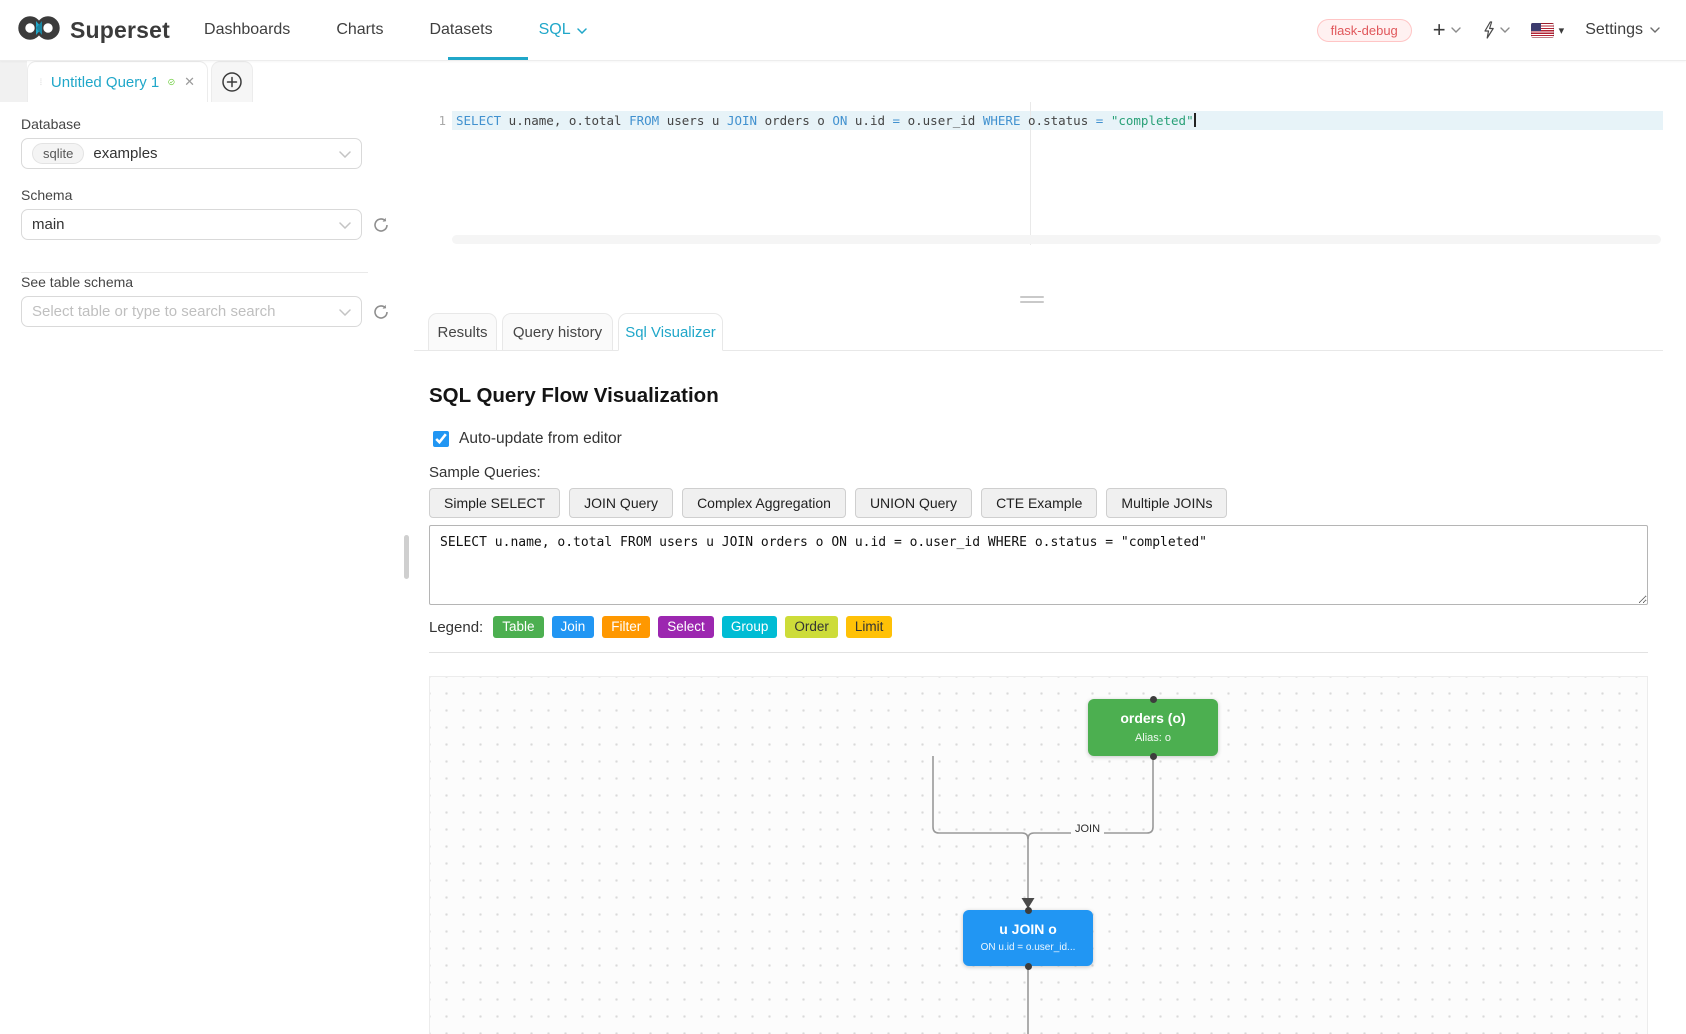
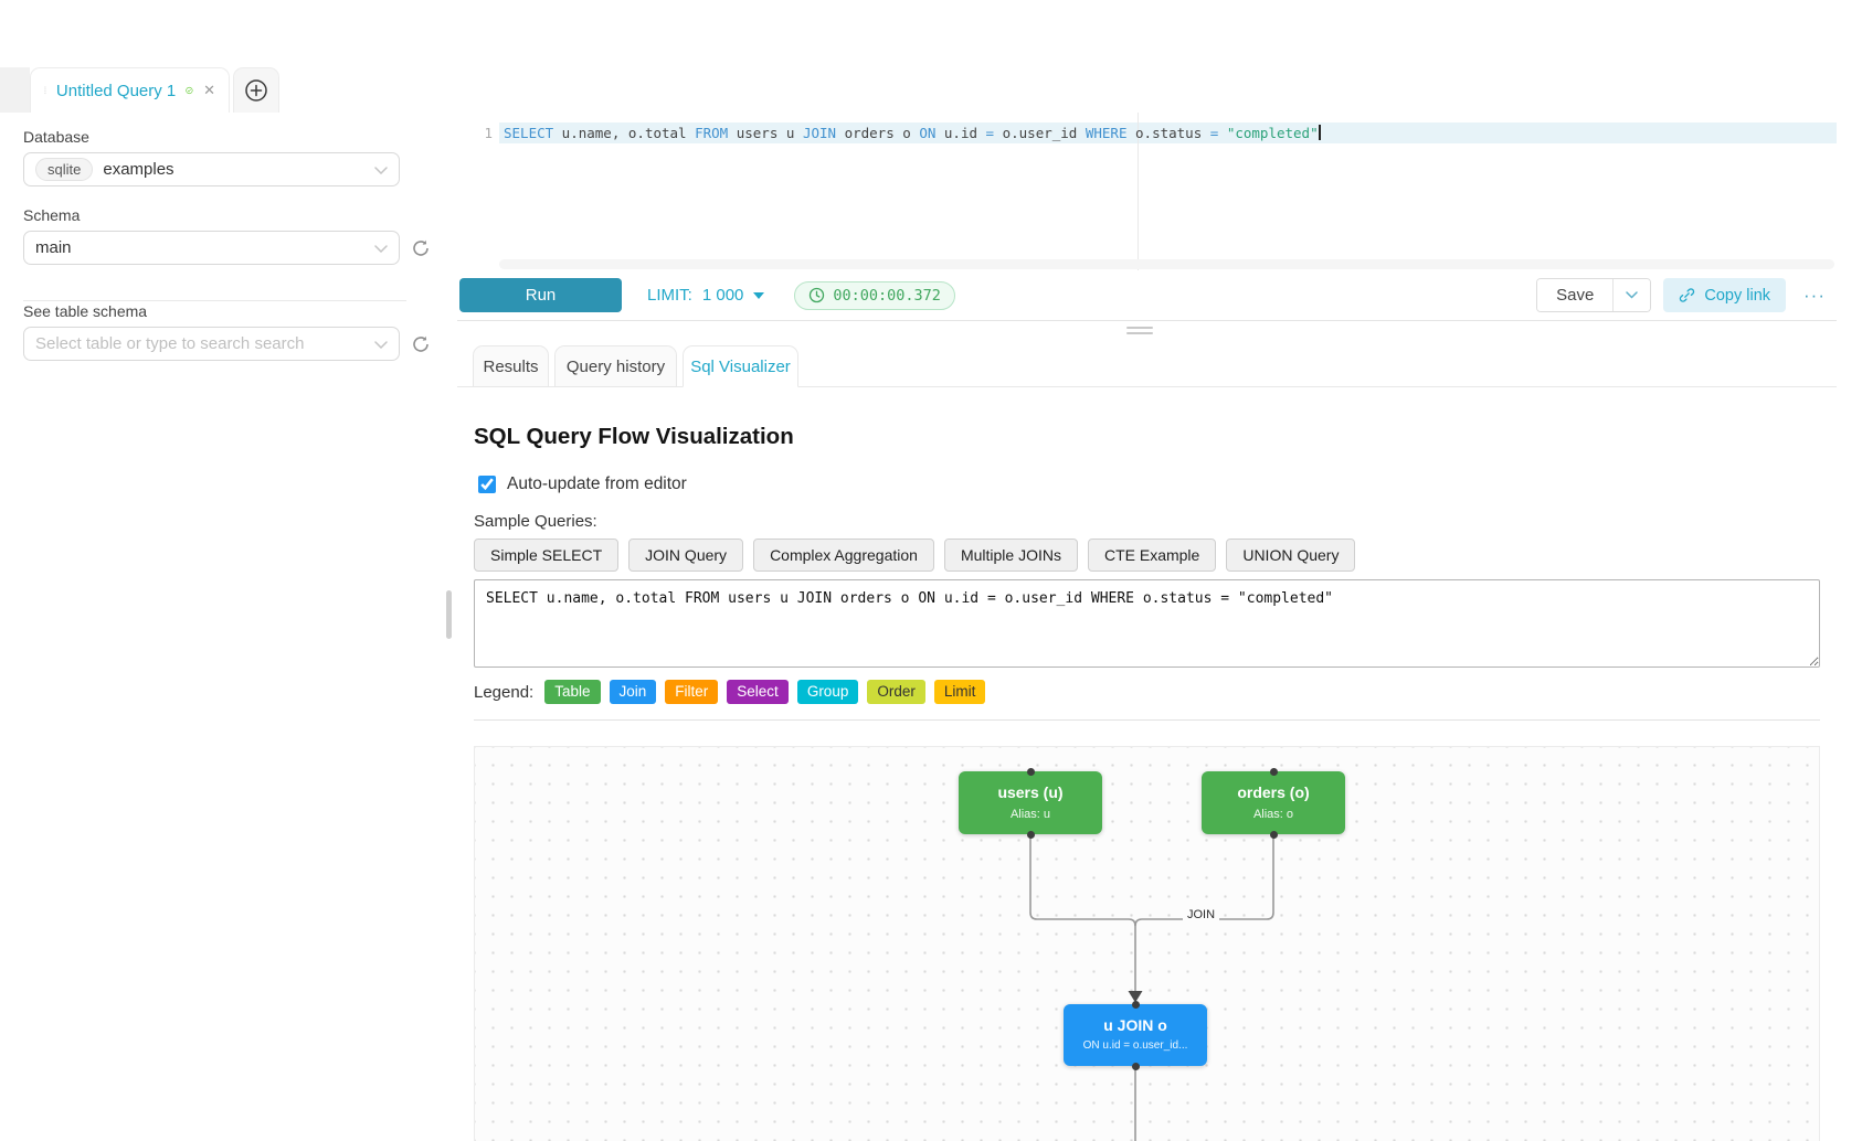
- Superset
- Dashboards
- Charts
- Datasets
- SQL
- flask-debug
- +
- ▾
- Settings
  Untitled Query 1
  ✕
  Database
  sqlite
  examples
  Schema
  main
  See table schema
  Select table or type to search search
  1
  SELECT u.name, o.total FROM users u JOIN orders o ON u.id = o.user_id WHERE o.status = "completed"
+ Run
+ LIMIT:
+ 1 000
+ 00:00:00.372
+ Save
+ Copy link
+ ···
  Results
  Query history
  Sql Visualizer
  SQL Query Flow Visualization
  Auto-update from editor
  Sample Queries:
  Simple SELECT
  JOIN Query
  Complex Aggregation
- UNION Query
+ Multiple JOINs
  CTE Example
- Multiple JOINs
+ UNION Query
  SELECT u.name, o.total FROM users u JOIN orders o ON u.id = o.user_id WHERE o.status = "completed"
  Legend:
  Table
  Join
  Filter
  Select
  Group
  Order
  Limit
+ users (u)
+ Alias: u
  orders (o)
  Alias: o
  u JOIN o
  ON u.id = o.user_id...
  JOIN
